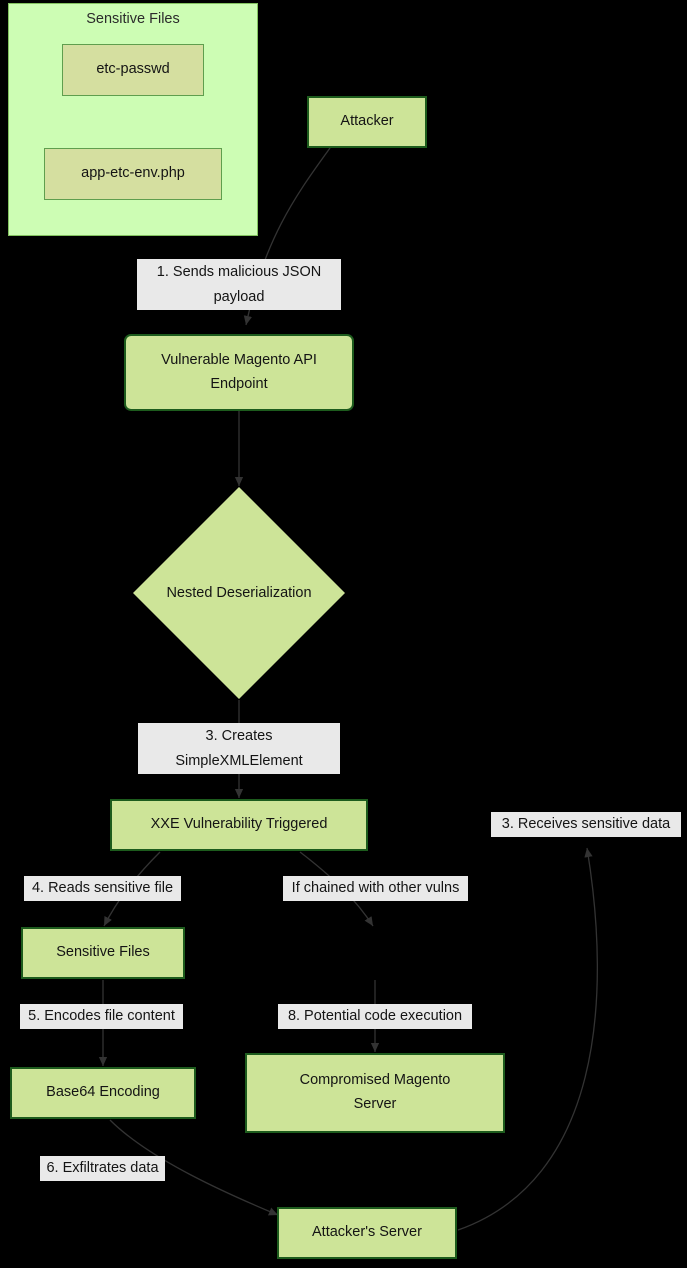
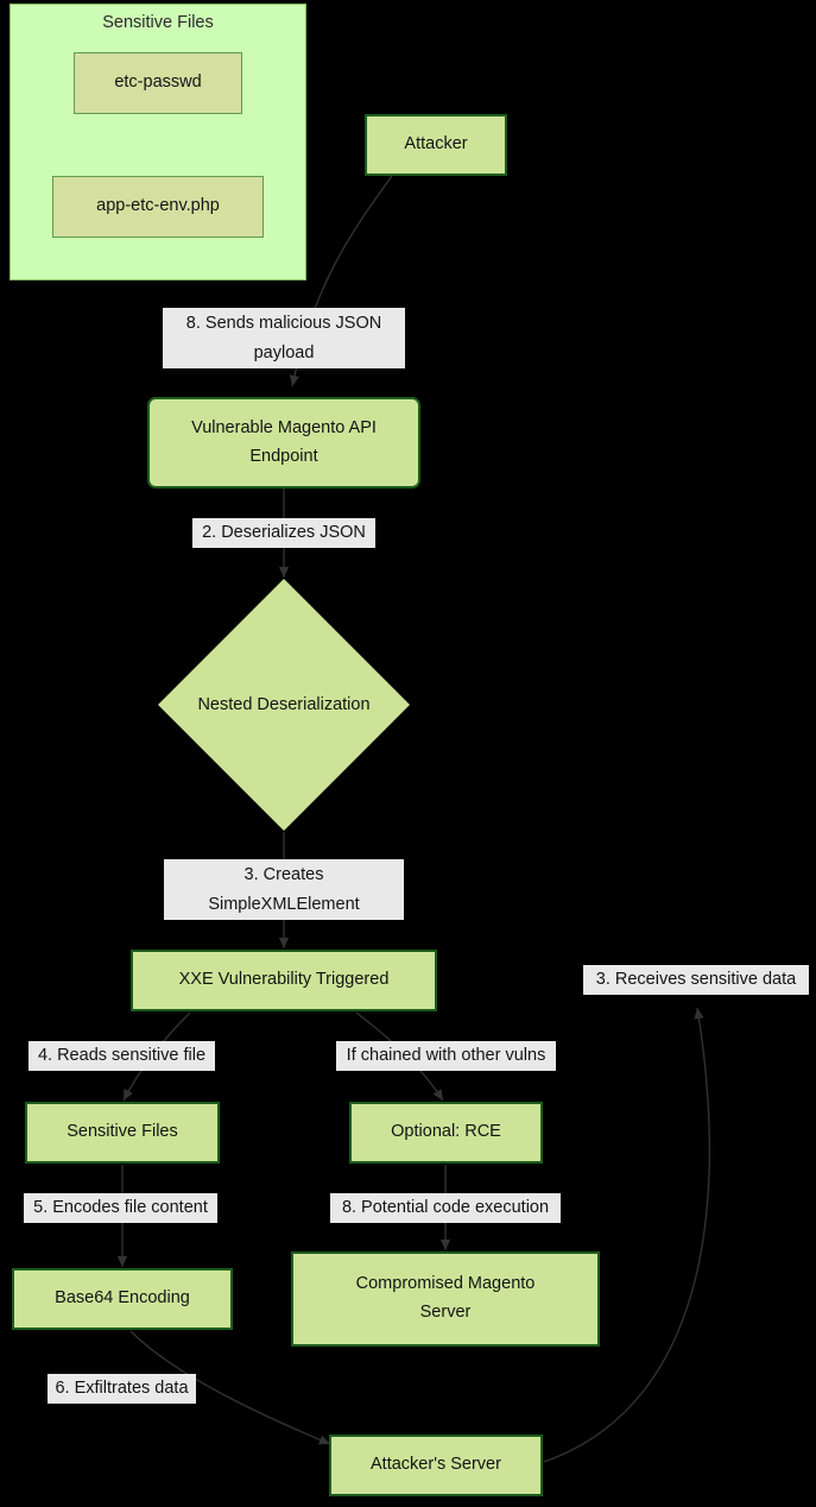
  Sensitive Files
  etc-passwd
  app-etc-env.php
  Attacker
  Vulnerable Magento API Endpoint
  Nested Deserialization
  XXE Vulnerability Triggered
  Sensitive Files
+ Optional: RCE
  Base64 Encoding
  Compromised Magento Server
  Attacker's Server
- 1. Sends malicious JSON payload
+ 8. Sends malicious JSON payload
+ 2. Deserializes JSON
  3. Creates SimpleXMLElement
  4. Reads sensitive file
  If chained with other vulns
  5. Encodes file content
  8. Potential code execution
  6. Exfiltrates data
  3. Receives sensitive data
